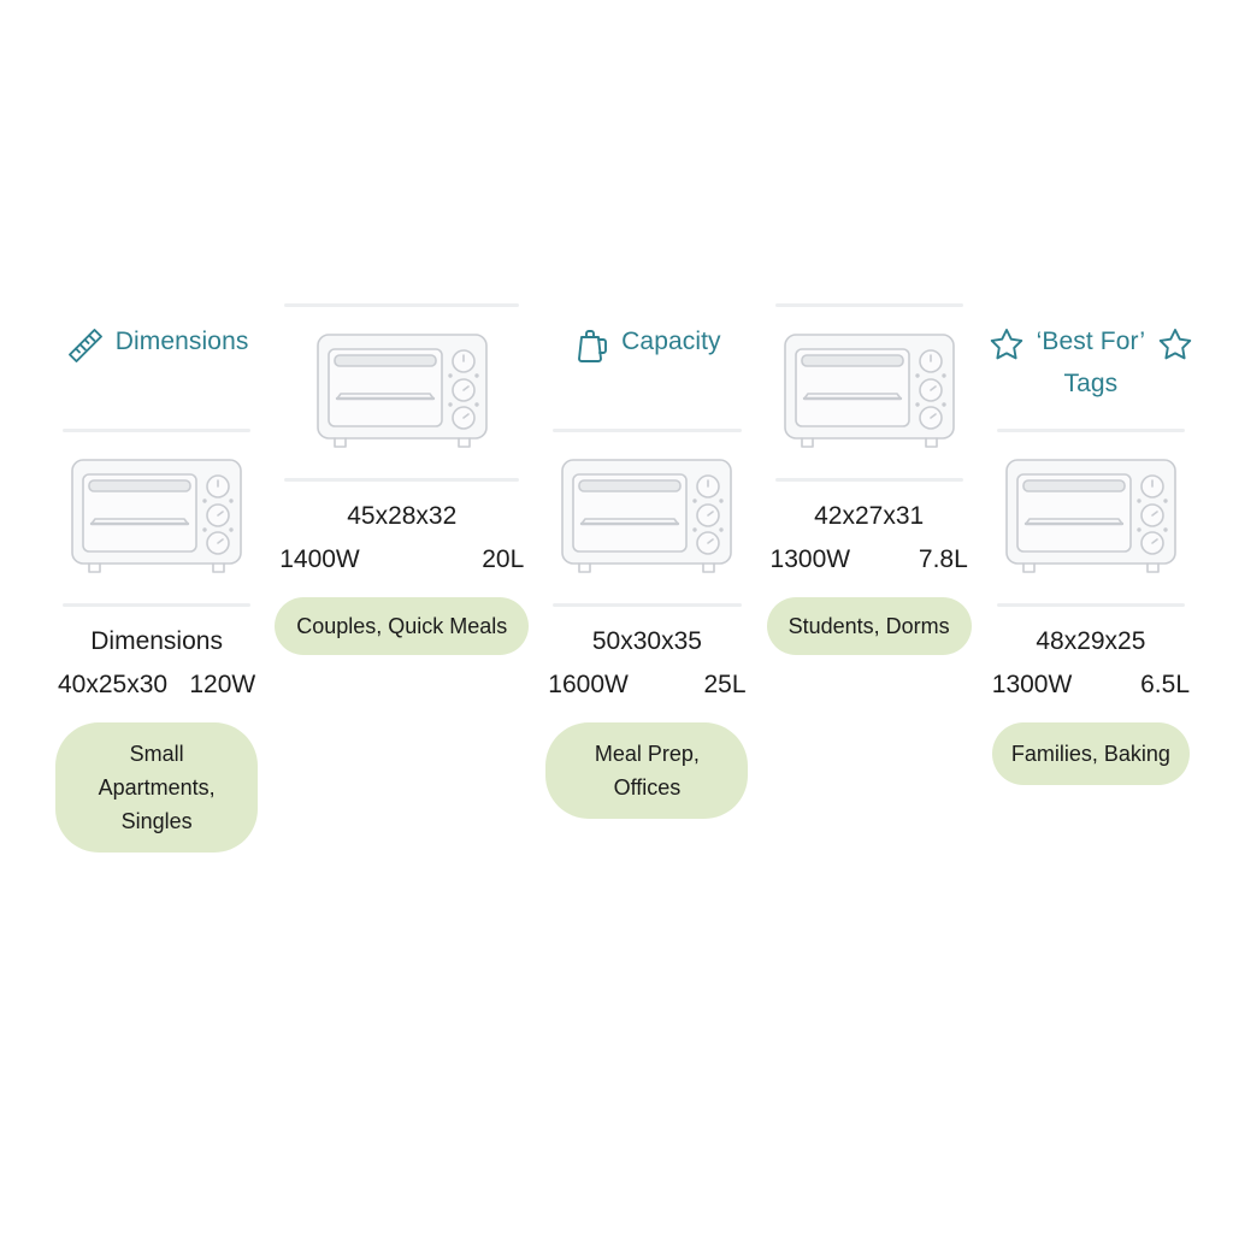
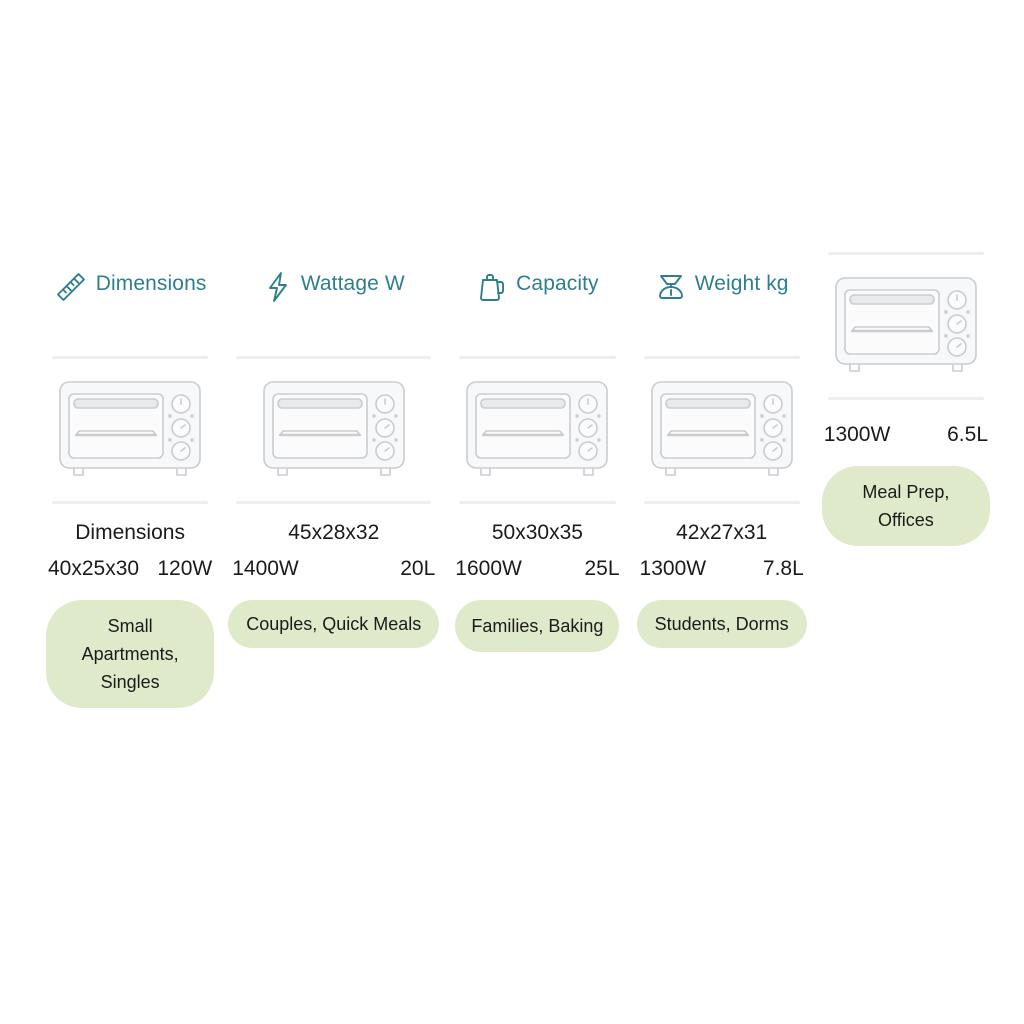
  Dimensions
  Dimensions
  40x25x30
  120W
  Small Apartments, Singles
+ Wattage W
  45x28x32
  1400W
  20L
  Couples, Quick Meals
  Capacity
  50x30x35
  1600W
  25L
- Meal Prep, Offices
+ Families, Baking
+ Weight kg
  42x27x31
  1300W
  7.8L
  Students, Dorms
- ‘Best For’ Tags
- 48x29x25
  1300W
  6.5L
- Families, Baking
+ Meal Prep, Offices
